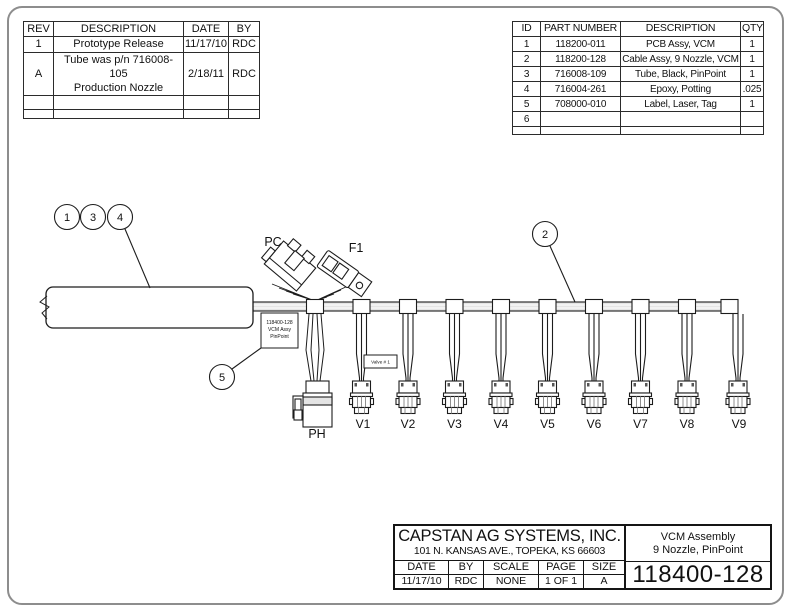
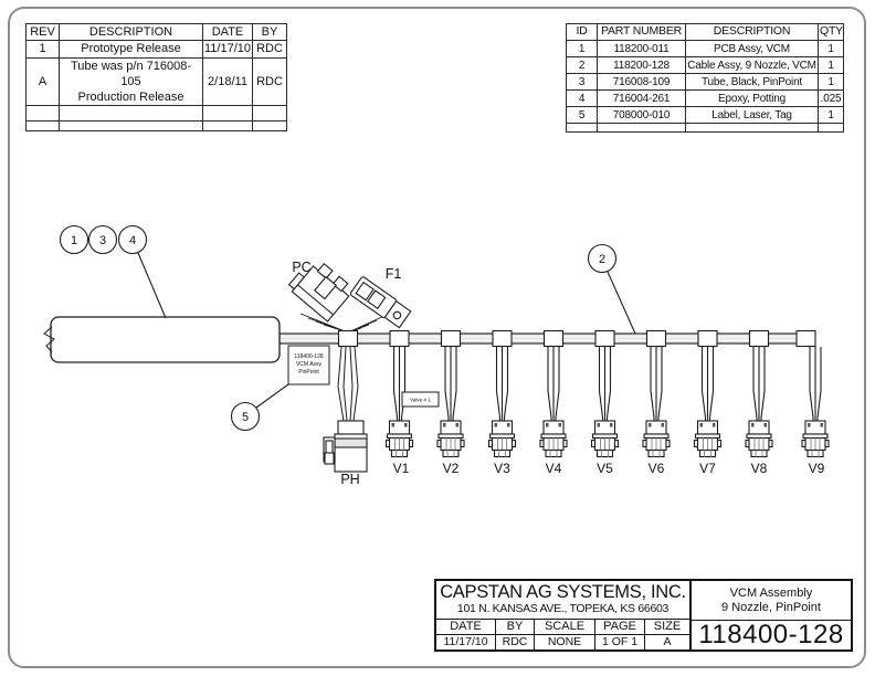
  1
  3
  4
  2
  5
  PC
  F1
  PH
  V1
  V2
  V3
  V4
  V5
  V6
  V7
  V8
  V9
  REV	DESCRIPTION	DATE	BY
  1	Prototype Release	11/17/10	RDC
- A	Tube was p/n 716008-105 Production Nozzle	2/18/11	RDC
+ A	Tube was p/n 716008-105 Production Release	2/18/11	RDC
  ID	PART NUMBER	DESCRIPTION	QTY
  1	118200-011	PCB Assy, VCM	1
  2	118200-128	Cable Assy, 9 Nozzle, VCM	1
  3	716008-109	Tube, Black, PinPoint	1
  4	716004-261	Epoxy, Potting	.025
  5	708000-010	Label, Laser, Tag	1
- 6
  CAPSTAN AG SYSTEMS, INC.
  101 N. KANSAS AVE., TOPEKA, KS 66603
  DATE
  11/17/10
  BY
  RDC
  SCALE
  NONE
  PAGE
  1 OF 1
  SIZE
  A
  VCM Assembly
  9 Nozzle, PinPoint
  118400-128
